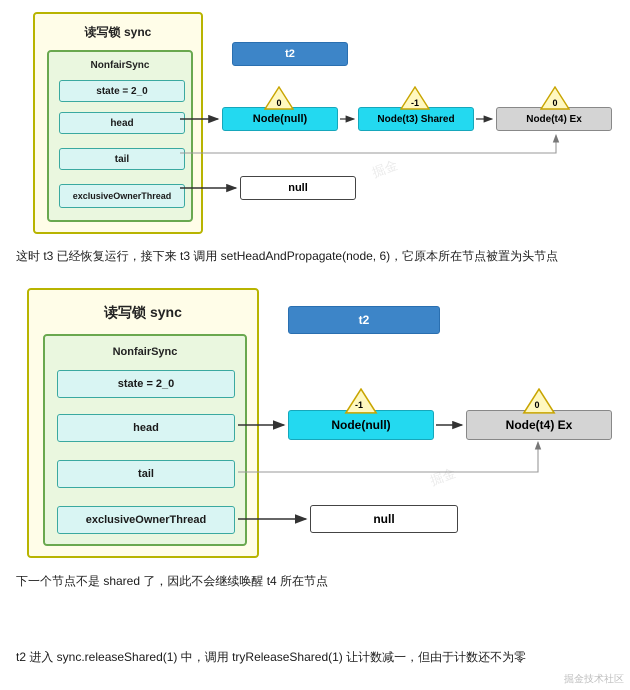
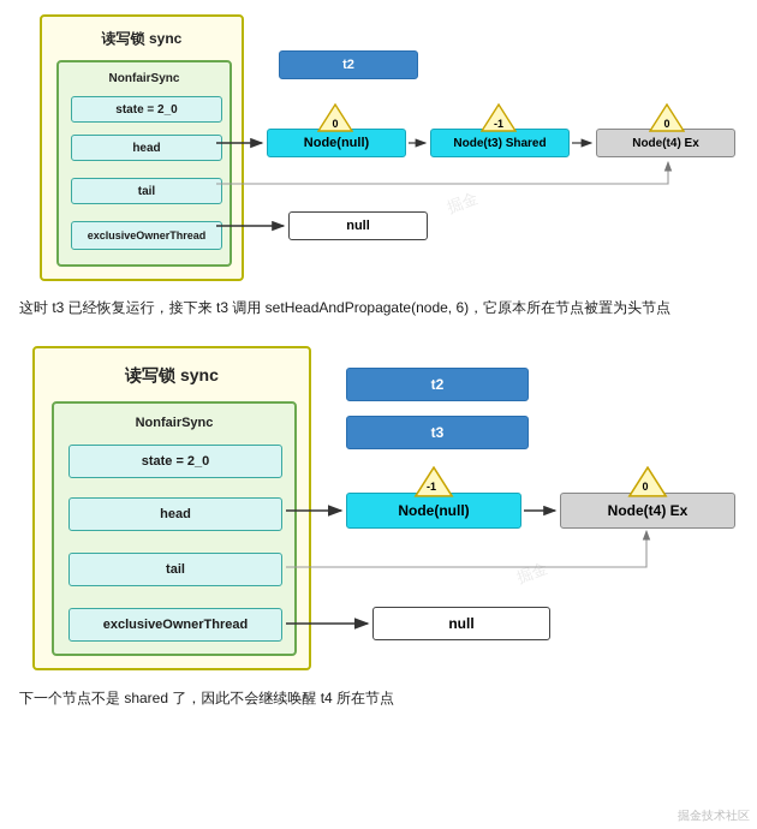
  读写锁 sync
  NonfairSync
  state = 2_0
  head
  tail
  exclusiveOwnerThread
  t2
  Node(null)
  Node(t3) Shared
  Node(t4) Ex
  0
  -1
  0
  null
  这时 t3 已经恢复运行，接下来 t3 调用 setHeadAndPropagate(node, 6)，它原本所在节点被置为头节点
  读写锁 sync
  NonfairSync
  state = 2_0
  head
  tail
  exclusiveOwnerThread
  t2
+ t3
  Node(null)
  Node(t4) Ex
  -1
  0
  null
  下一个节点不是 shared 了，因此不会继续唤醒 t4 所在节点
- t2 进入 sync.releaseShared(1) 中，调用 tryReleaseShared(1) 让计数减一，但由于计数还不为零
  掘金技术社区
